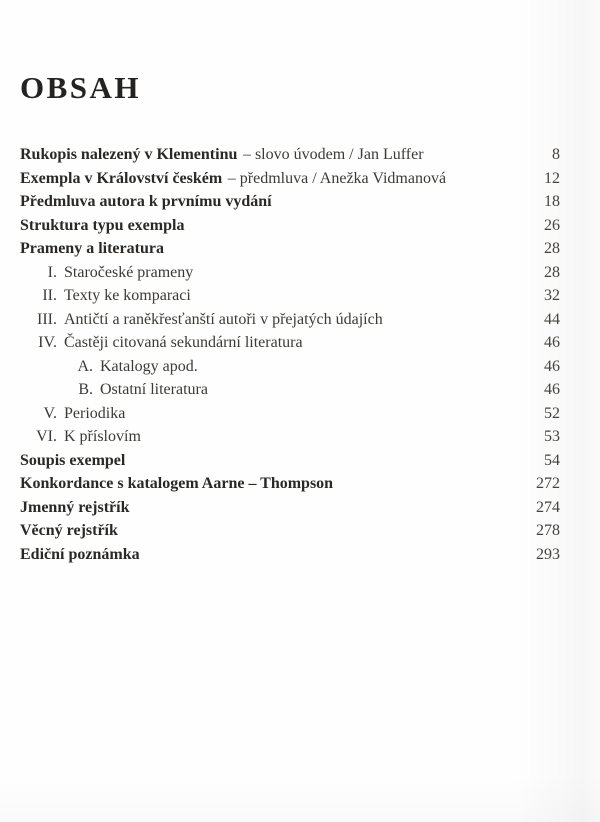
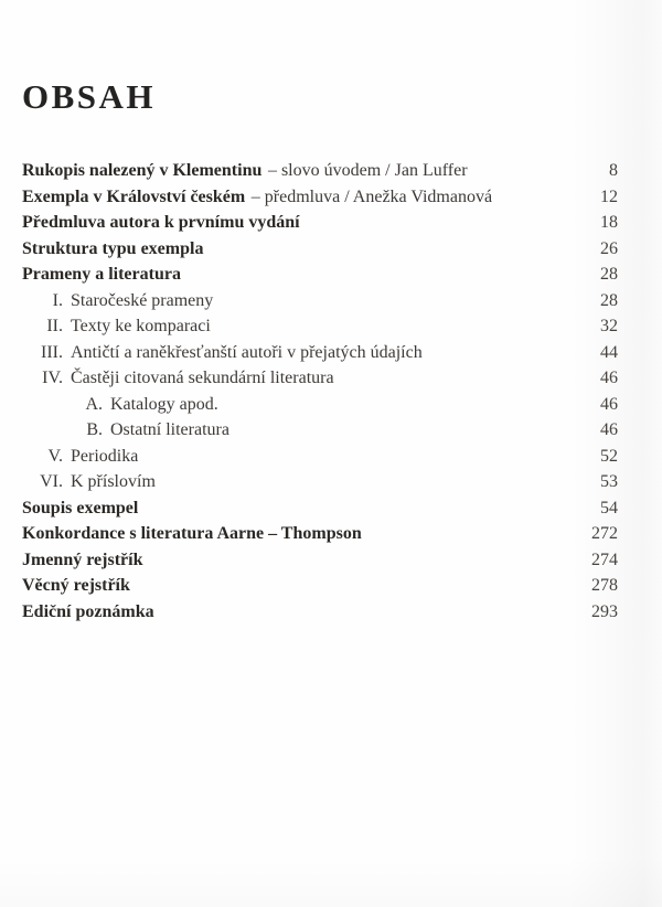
  OBSAH
  Rukopis nalezený v Klementinu
  – slovo úvodem / Jan Luffer
  Exempla v Království českém
  – předmluva / Anežka Vidmanová
  Předmluva autora k prvnímu vydání
  Struktura typu exempla
  Prameny a literatura
  I.
  Staročeské prameny
  II.
  Texty ke komparaci
  III.
  Antičtí a raněkřesťanští autoři v přejatých údajích
  IV.
  Častěji citovaná sekundární literatura
  A.
  Katalogy apod.
  B.
  Ostatní literatura
  V.
  Periodika
  VI.
  K příslovím
  Soupis exempel
- Konkordance s katalogem Aarne – Thompson
+ Konkordance s literatura Aarne – Thompson
  Jmenný rejstřík
  Věcný rejstřík
  Ediční poznámka
